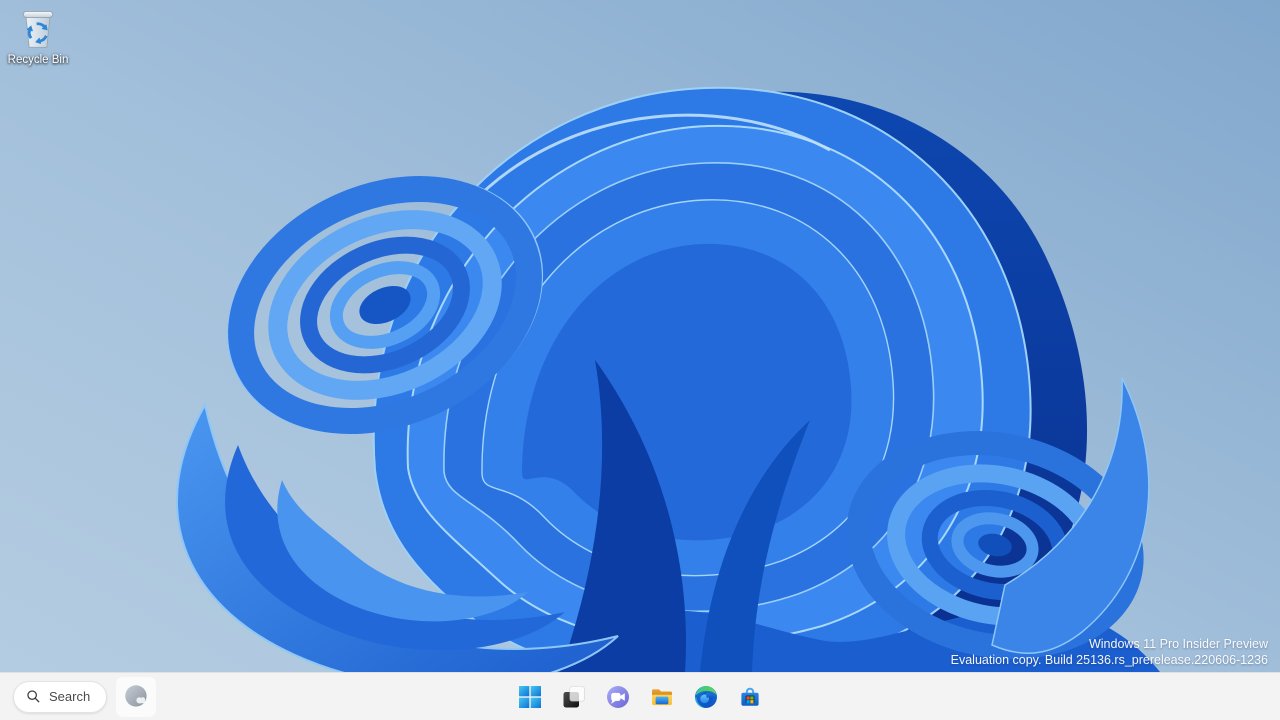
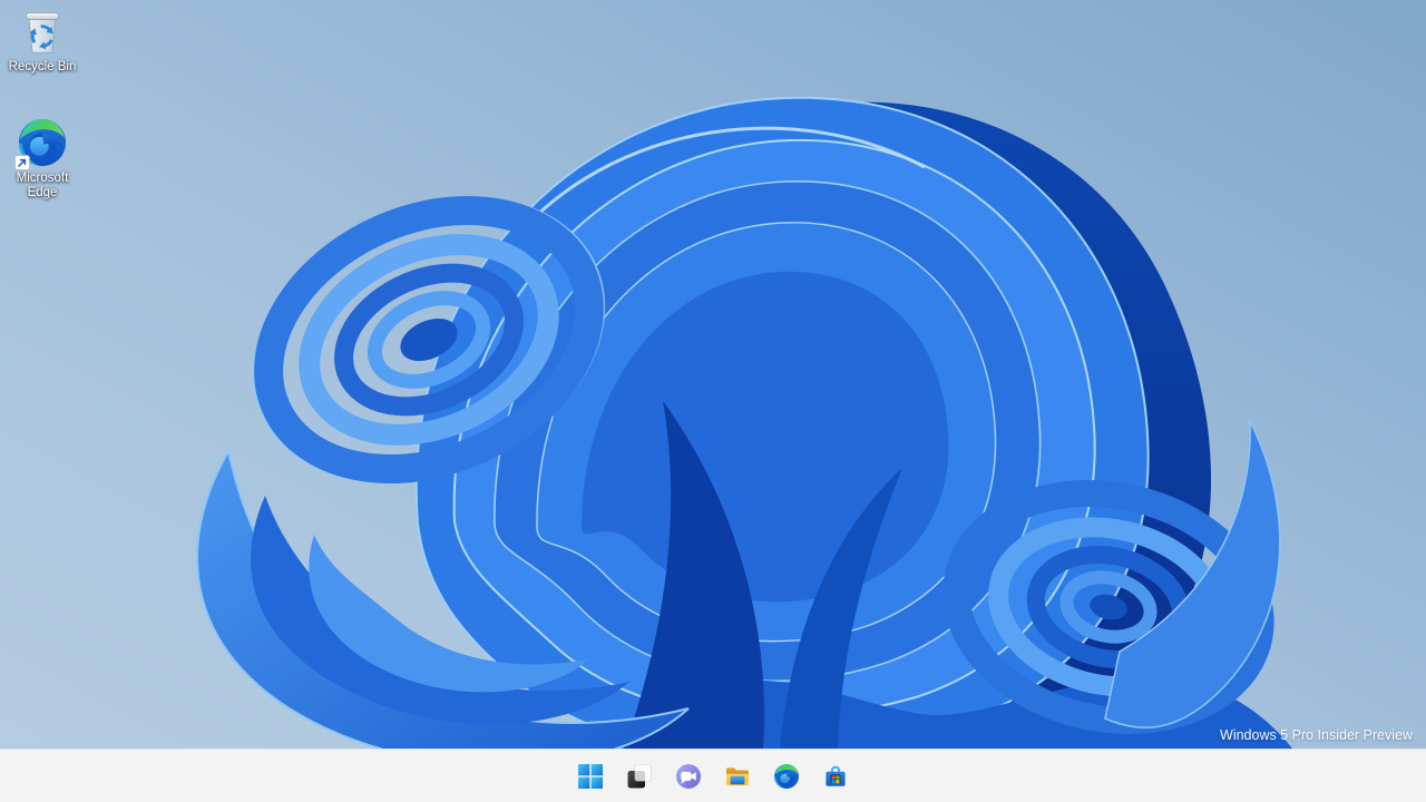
  Recycle Bin
+ Microsoft Edge
- Windows 11 Pro Insider Preview
+ Windows 5 Pro Insider Preview
- Evaluation copy. Build 25136.rs_prerelease.220606-1236
- Search
